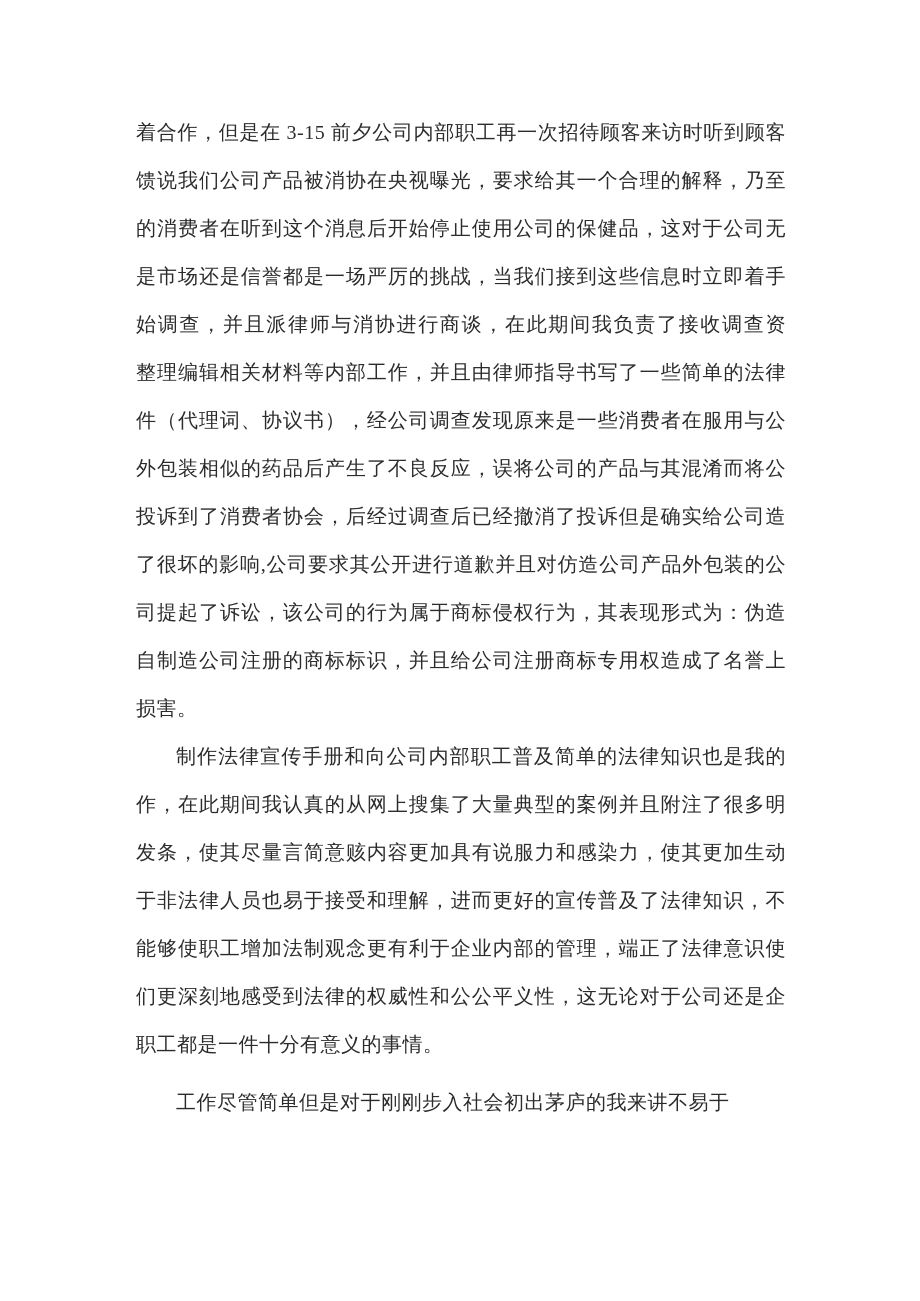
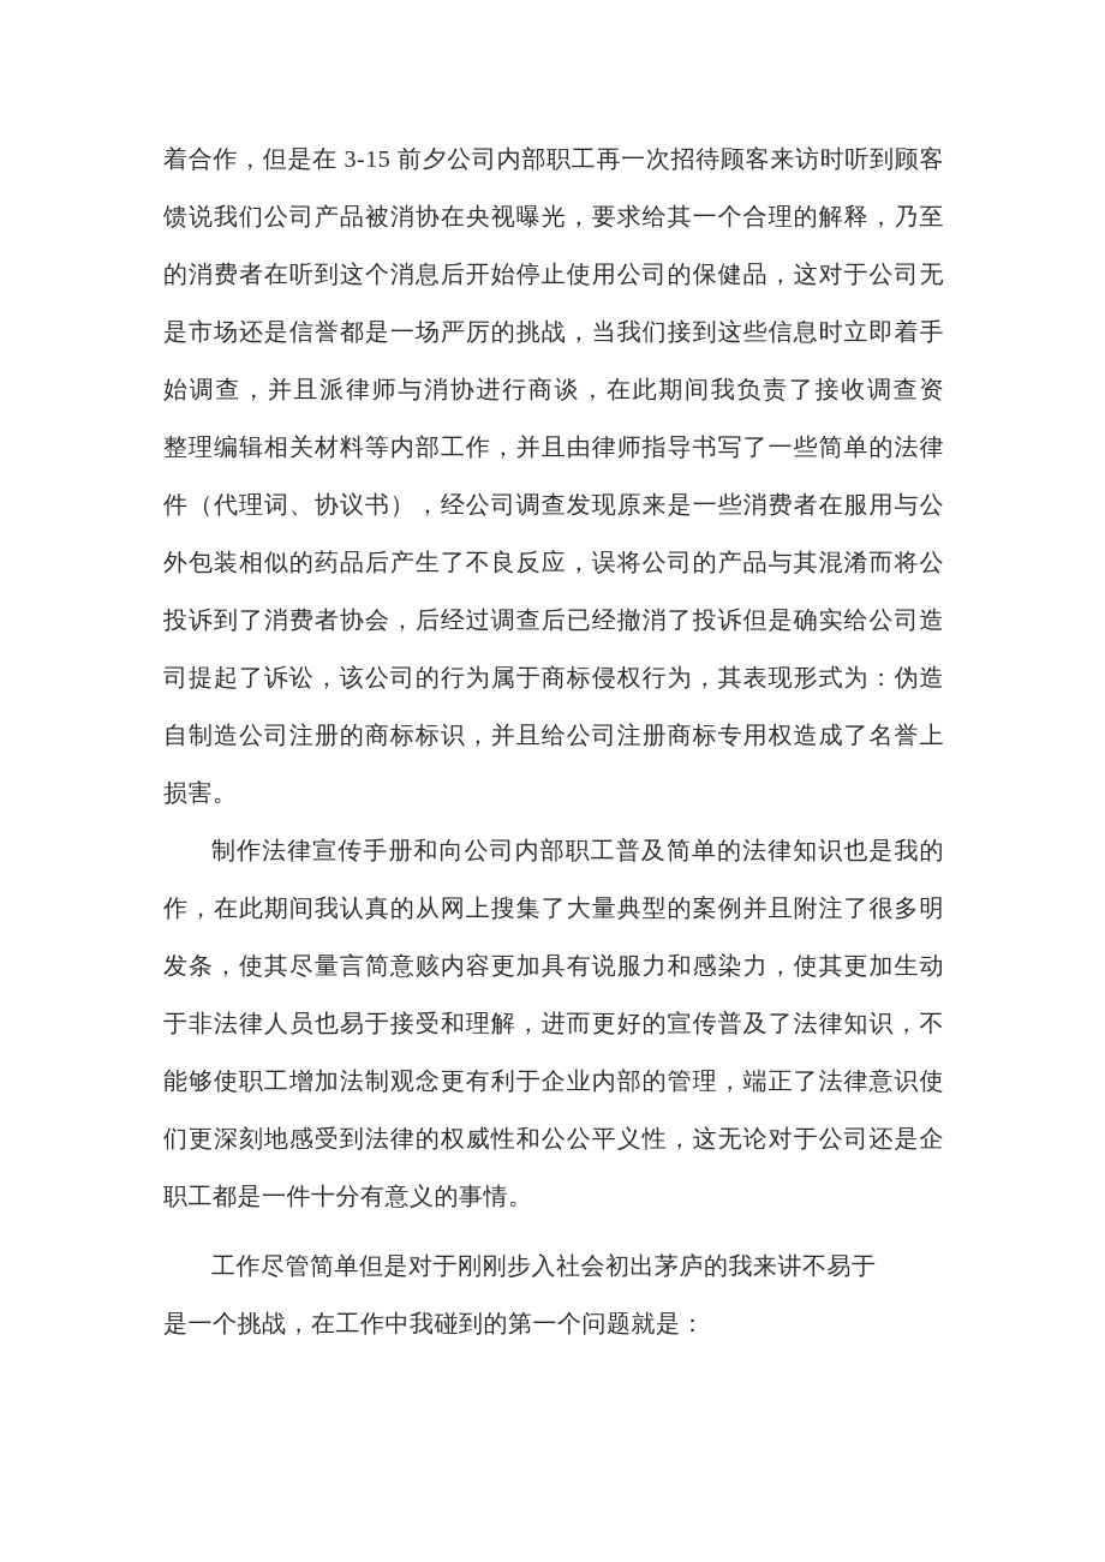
  着合作，但是在 3-15 前夕公司内部职工再一次招待顾客来访时听到顾客
  馈说我们公司产品被消协在央视曝光，要求给其一个合理的解释，乃至
  的消费者在听到这个消息后开始停止使用公司的保健品，这对于公司无
  是市场还是信誉都是一场严厉的挑战，当我们接到这些信息时立即着手
  始调查，并且派律师与消协进行商谈，在此期间我负责了接收调查资
  整理编辑相关材料等内部工作，并且由律师指导书写了一些简单的法律
  件（代理词、协议书），经公司调查发现原来是一些消费者在服用与公
  外包装相似的药品后产生了不良反应，误将公司的产品与其混淆而将公
  投诉到了消费者协会，后经过调查后已经撤消了投诉但是确实给公司造
- 了很坏的影响,公司要求其公开进行道歉并且对仿造公司产品外包装的公
  司提起了诉讼，该公司的行为属于商标侵权行为，其表现形式为：伪造
  自制造公司注册的商标标识，并且给公司注册商标专用权造成了名誉上
  损害。
  制作法律宣传手册和向公司内部职工普及简单的法律知识也是我的
  作，在此期间我认真的从网上搜集了大量典型的案例并且附注了很多明
  发条，使其尽量言简意赅内容更加具有说服力和感染力，使其更加生动
  于非法律人员也易于接受和理解，进而更好的宣传普及了法律知识，不
  能够使职工增加法制观念更有利于企业内部的管理，端正了法律意识使
  们更深刻地感受到法律的权威性和公公平义性，这无论对于公司还是企
  职工都是一件十分有意义的事情。
  工作尽管简单但是对于刚刚步入社会初出茅庐的我来讲不易于
+ 是一个挑战，在工作中我碰到的第一个问题就是：
